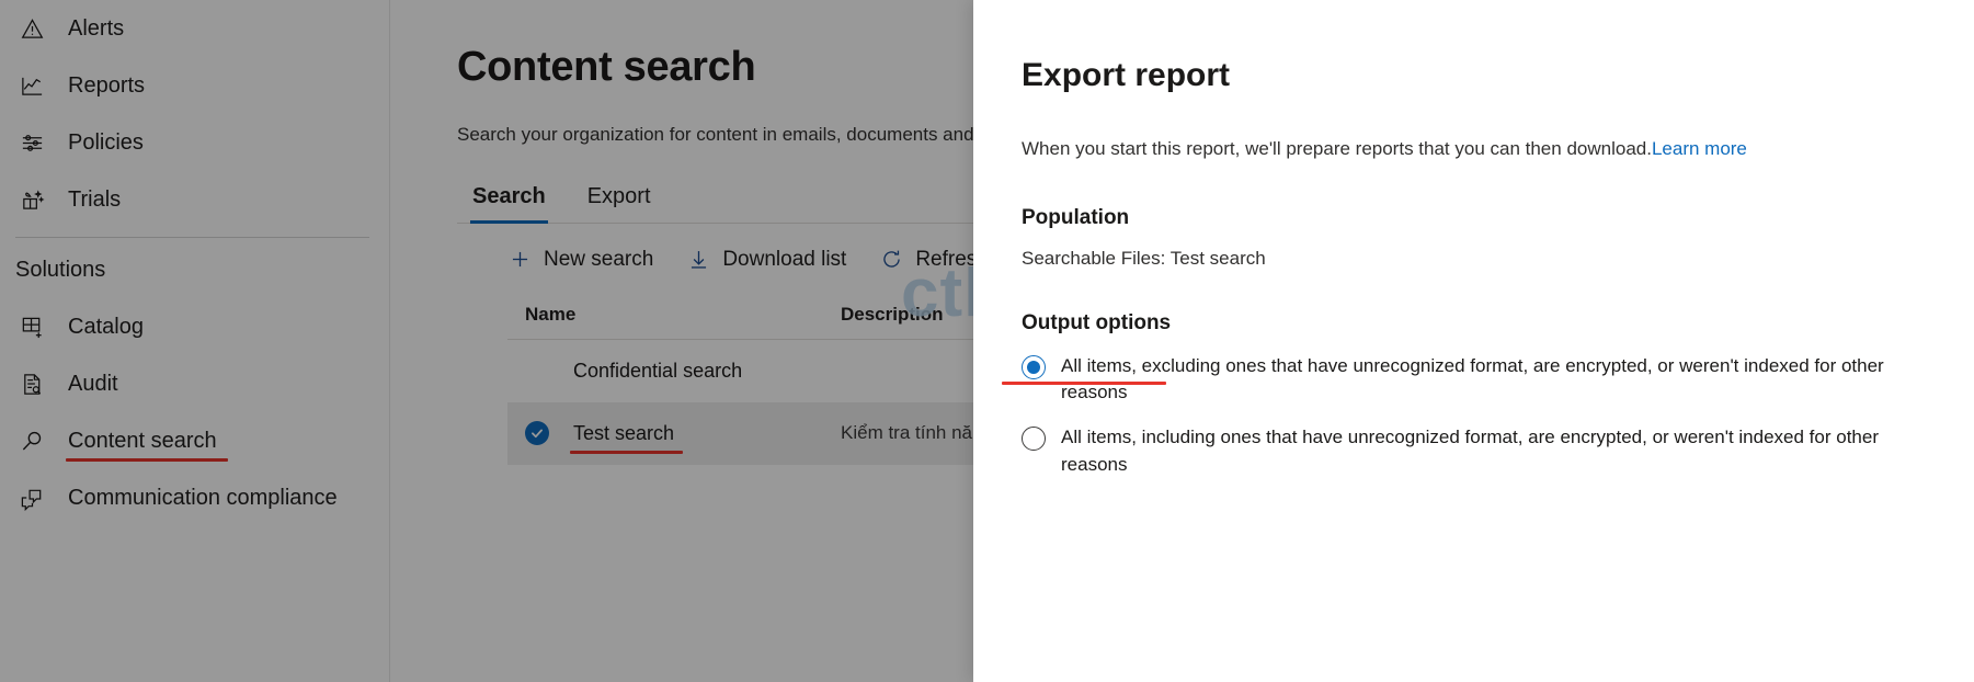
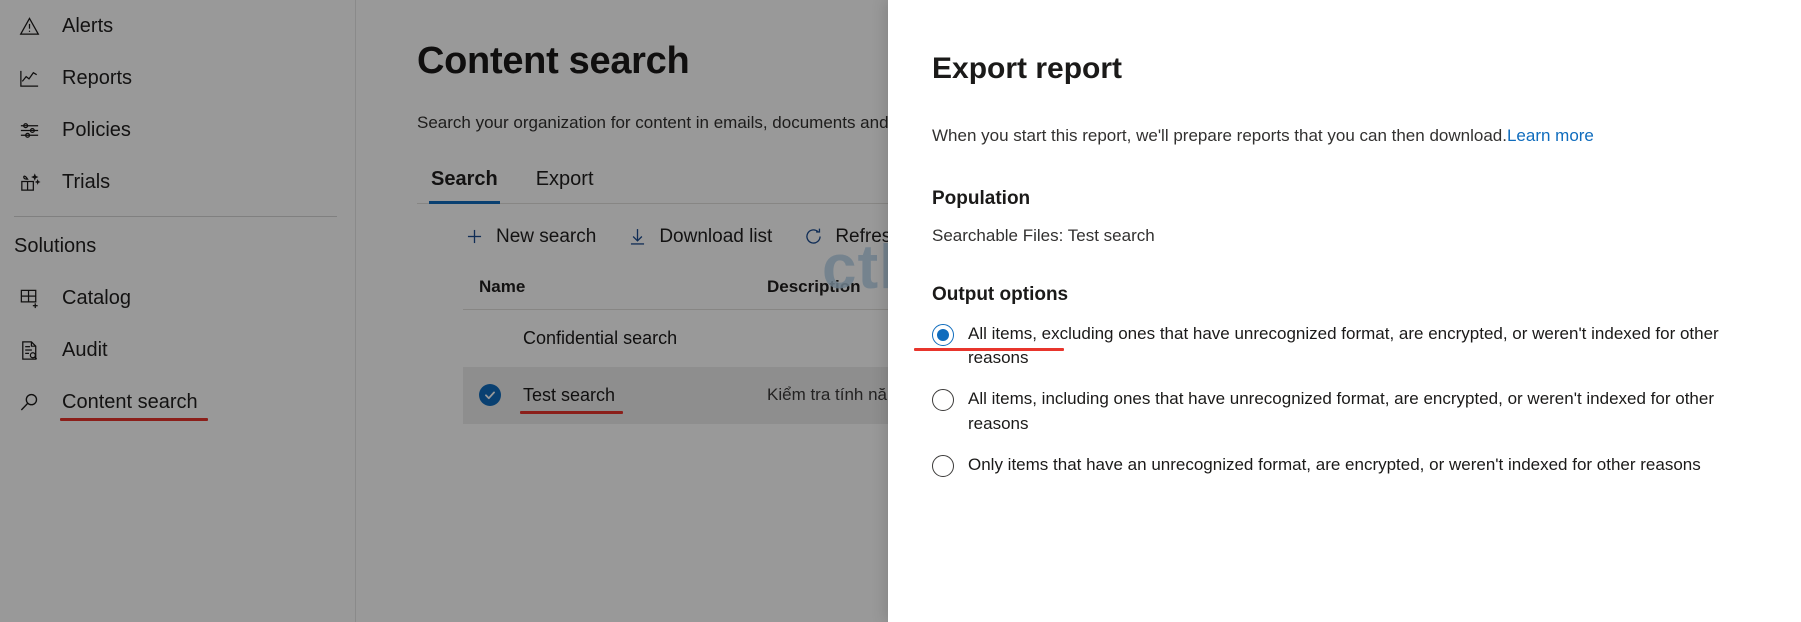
  Alerts
  Reports
  Policies
  Trials
  Solutions
  Catalog
  Audit
  Content search
- Communication compliance
  Content search
  Search your organization for content in emails, documents and
  Search
  Export
  New search
  Download list
  Refres
  Name
  Description
  Confidential search
  Test search
  Kiểm tra tính nă
  Export report
  When you start this report, we'll prepare reports that you can then download.Learn more
  Population
  Searchable Files: Test search
  Output options
  All items, excluding ones that have unrecognized format, are encrypted, or weren't indexed for other reasons
  All items, including ones that have unrecognized format, are encrypted, or weren't indexed for other reasons
+ Only items that have an unrecognized format, are encrypted, or weren't indexed for other reasons
